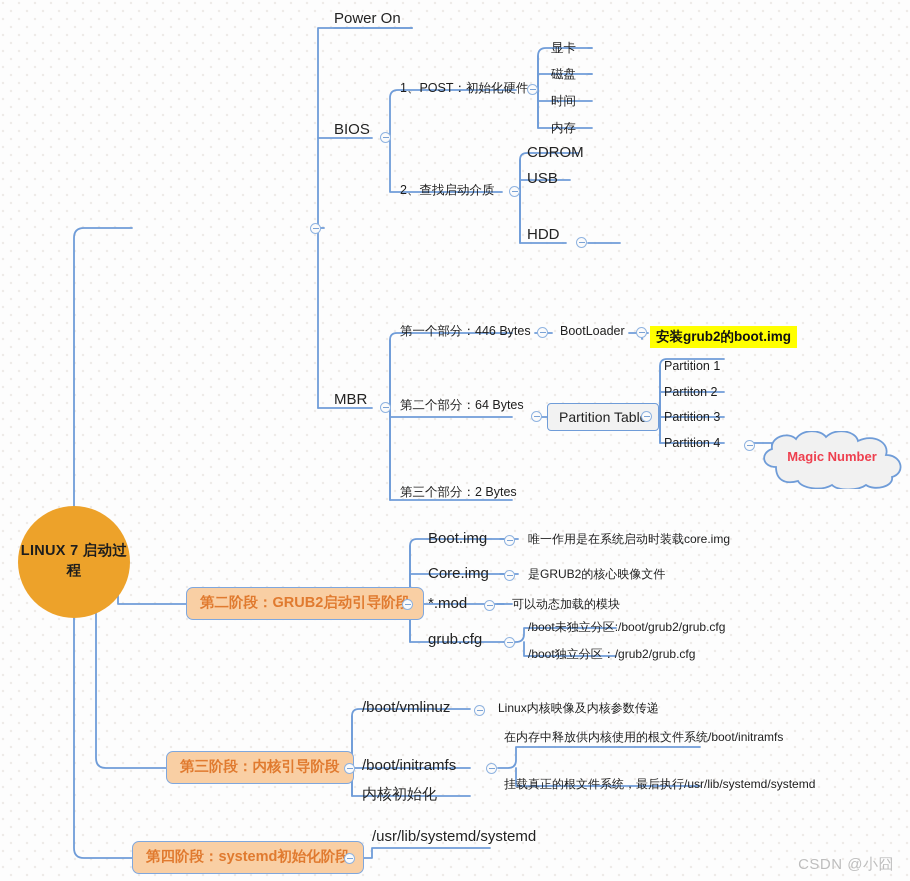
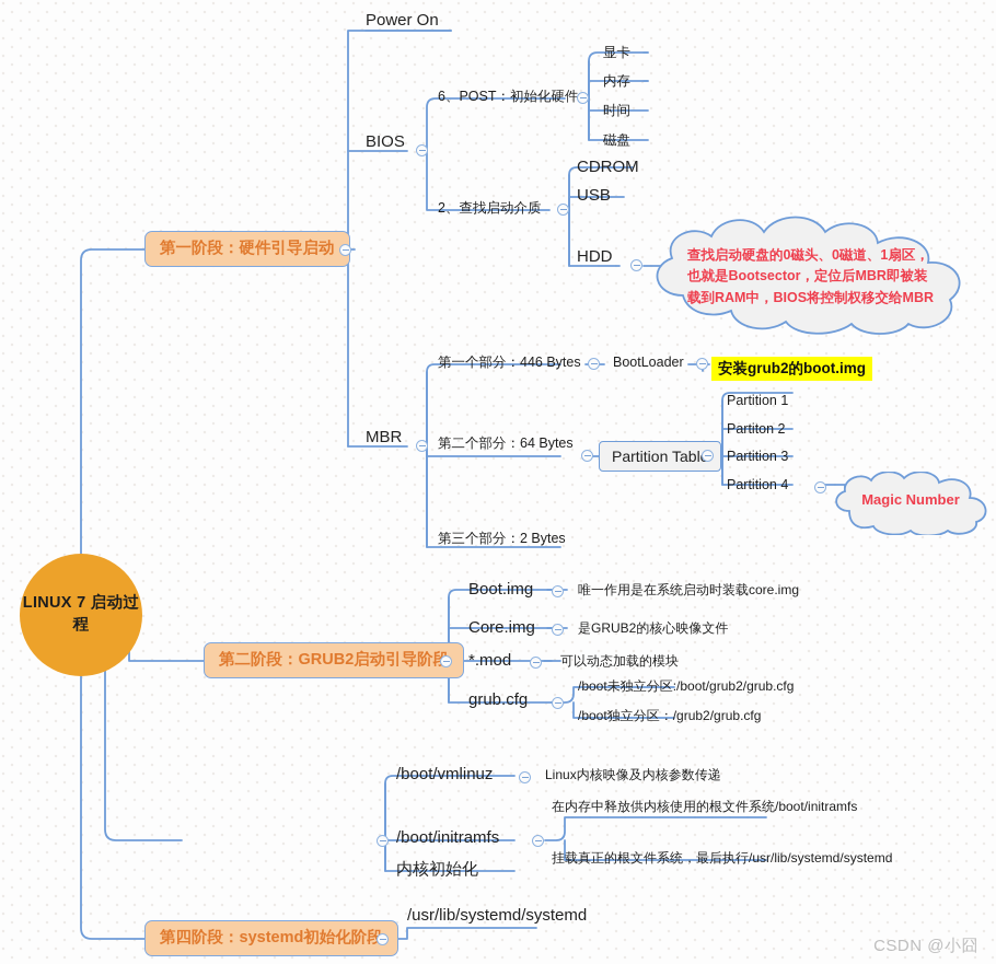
  LINUX 7 启动过程
+ 第一阶段：硬件引导启动
  Power On
  BIOS
- 1、POST：初始化硬件
+ 6、POST：初始化硬件
  显卡
- 磁盘
+ 内存
  时间
- 内存
+ 磁盘
  2、查找启动介质
  CDROM
  USB
  HDD
+ 查找启动硬盘的0磁头、0磁道、1扇区，也就是Bootsector，定位后MBR即被装载到RAM中，BIOS将控制权移交给MBR
  MBR
  第一个部分：446 Bytes
  BootLoader
  安装grub2的boot.img
  第二个部分：64 Bytes
  Partition Tabl
  Partition 1
  Partiton 2
  Partition 3
  Partition 4
  Magic Number
  第三个部分：2 Bytes
  第二阶段：GRUB2启动引导阶
  Boot.img
  唯一作用是在系统启动时装载core.img
  Core.img
  是GRUB2的核心映像文件
  *.mod
  可以动态加载的模块
  grub.cfg
  /boot未独立分区:/boot/grub2/grub.cfg
  /boot独立分区：/grub2/grub.cfg
- 第三阶段：内核引导阶段
  /boot/vmlinuz
  Linux内核映像及内核参数传递
  /boot/initramfs
  在内存中释放供内核使用的根文件系统/boot/initramfs
  挂载真正的根文件系统，最后执行/usr/lib/systemd/systemd
  内核初始化
  第四阶段：systemd初始化阶段
  /usr/lib/systemd/systemd
  CSDN @小囧
